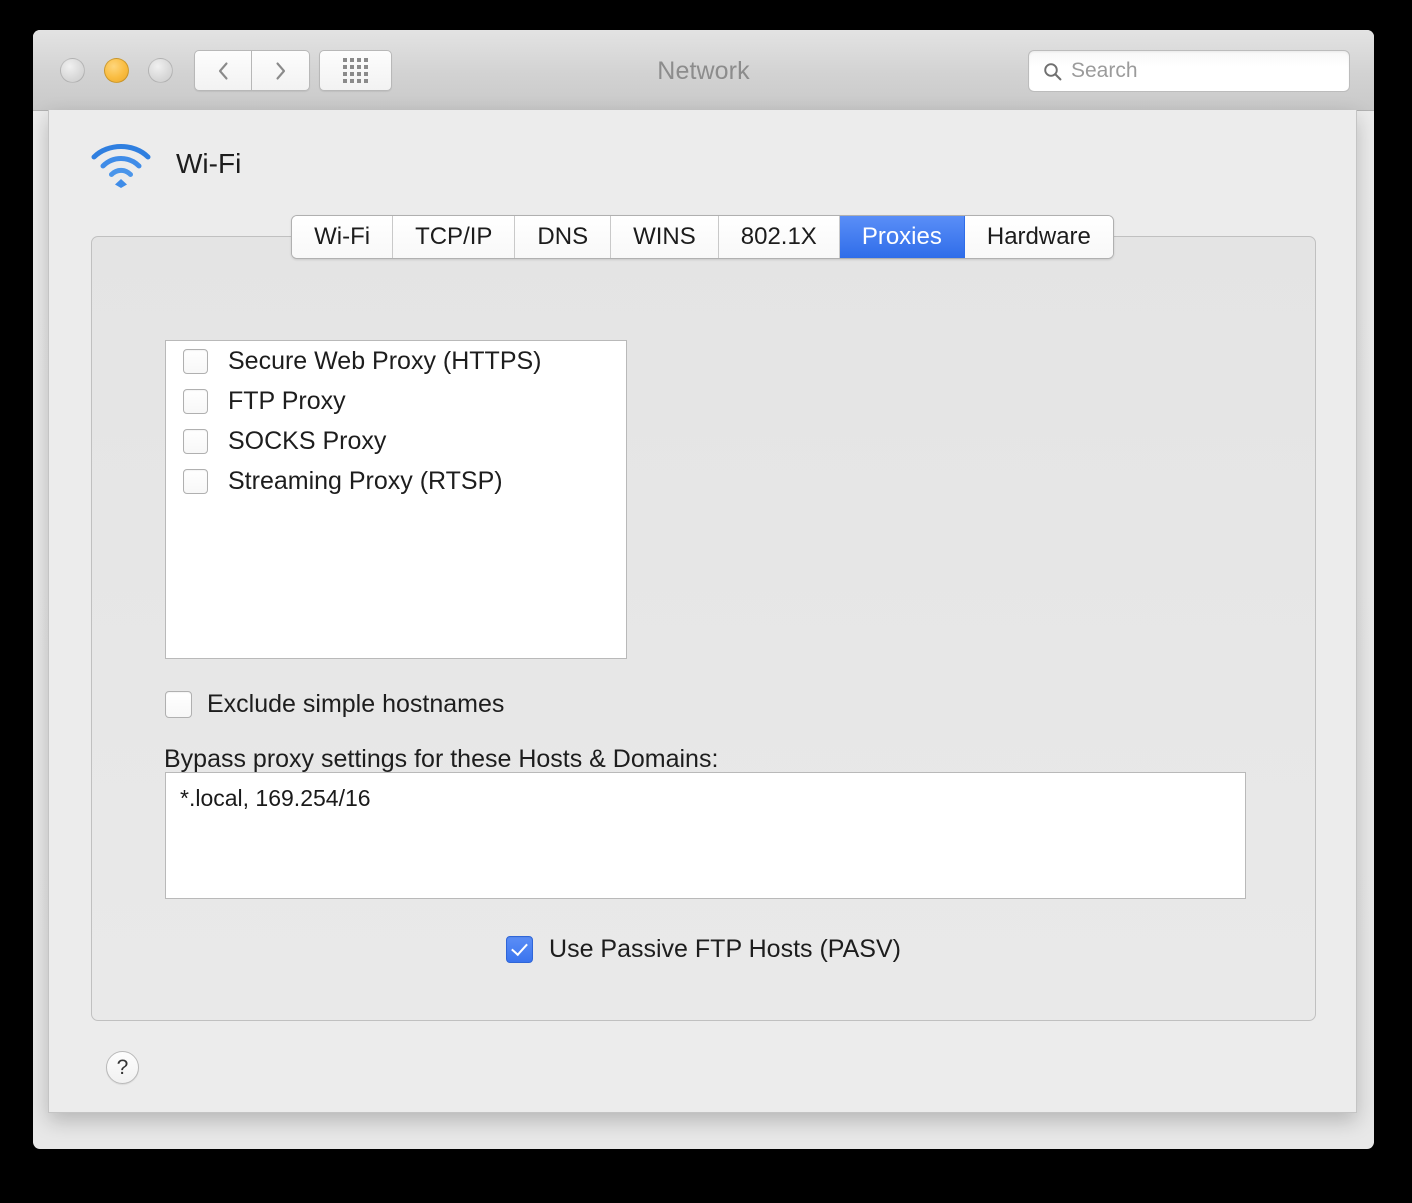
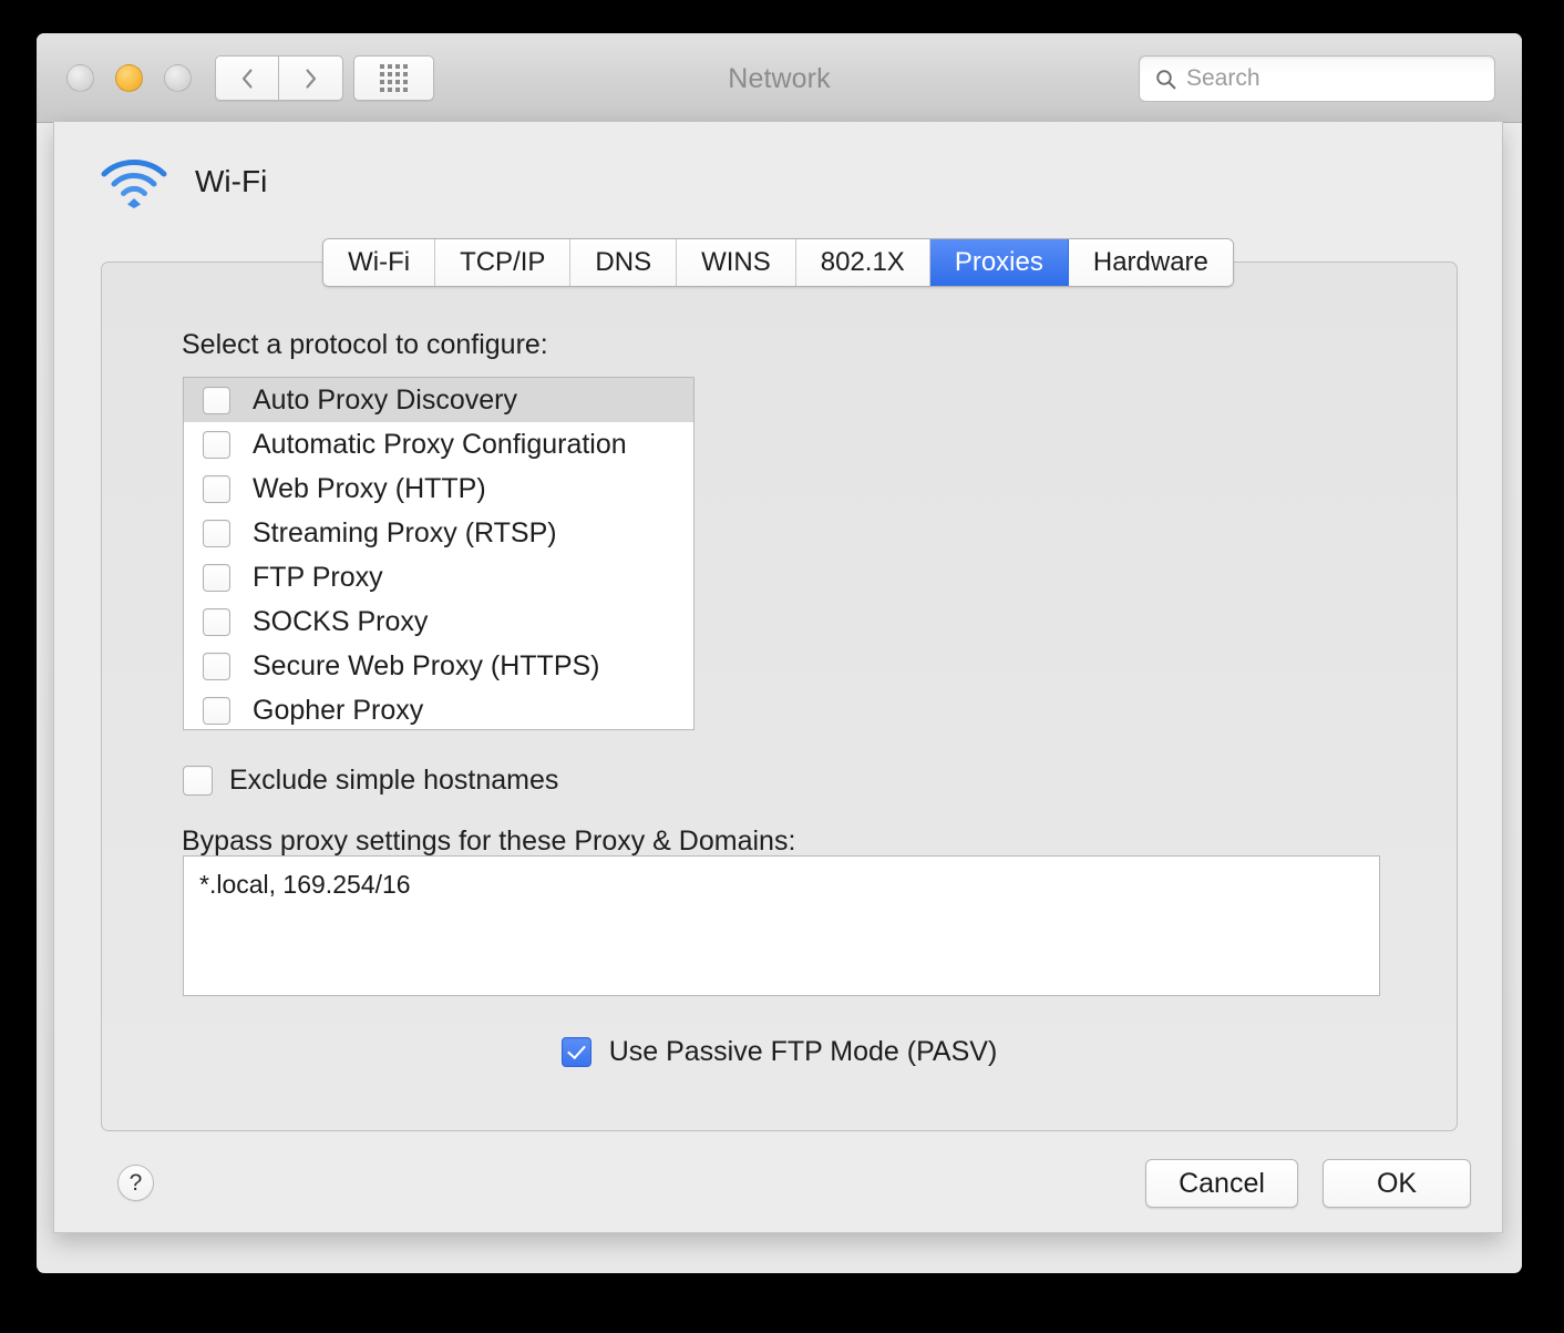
  Network
  Search
  Wi-Fi
+ Select a protocol to configure:
+ Auto Proxy Discovery
+ Automatic Proxy Configuration
+ Web Proxy (HTTP)
- Secure Web Proxy (HTTPS)
+ Streaming Proxy (RTSP)
  FTP Proxy
  SOCKS Proxy
- Streaming Proxy (RTSP)
+ Secure Web Proxy (HTTPS)
+ Gopher Proxy
  Exclude simple hostnames
- Bypass proxy settings for these Hosts & Domains:
+ Bypass proxy settings for these Proxy & Domains:
  *.local, 169.254/16
- Use Passive FTP Hosts (PASV)
+ Use Passive FTP Mode (PASV)
  Wi-Fi
  TCP/IP
  DNS
  WINS
  802.1X
  Proxies
  Hardware
  ?
+ Cancel
+ OK
